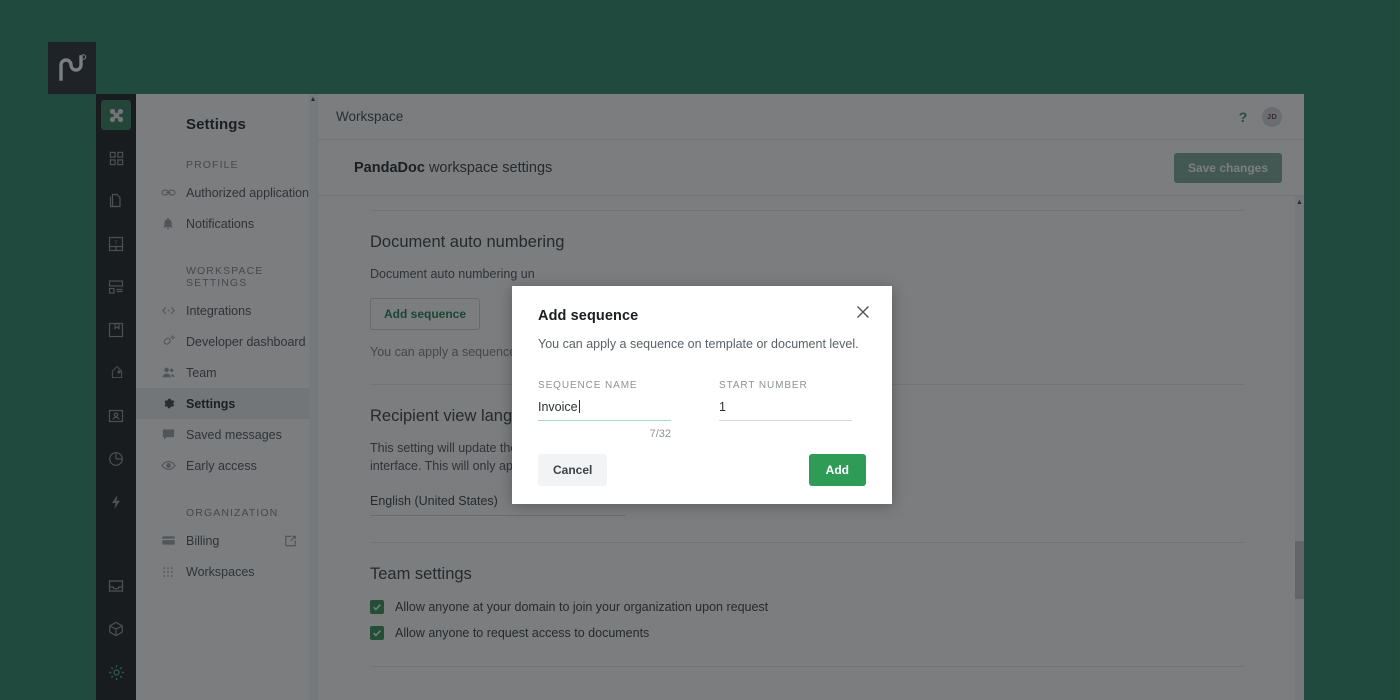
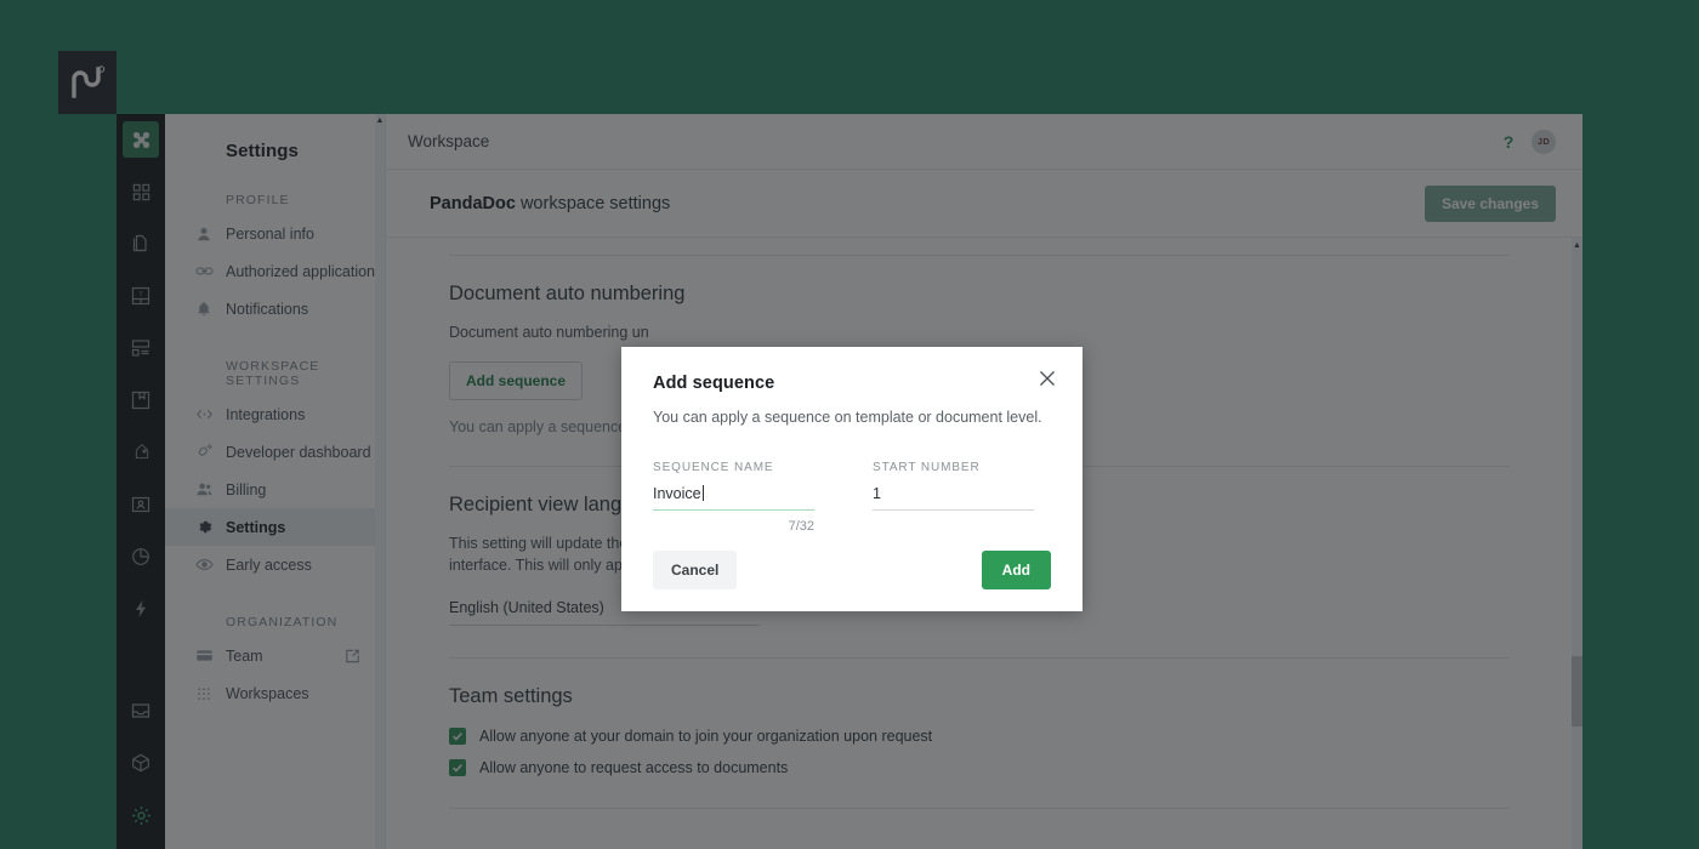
  Settings
  PROFILE
+ Personal info
  Authorized application
  Notifications
  WORKSPACE SETTINGS
  Integrations
  Developer dashboard
- Team
+ Billing
  Settings
- Saved messages
  Early access
  ORGANIZATION
- Billing
+ Team
  Workspaces
  Workspace
  ?
  JD
  PandaDoc workspace settings
  Save changes
  Document auto numbering
  Document auto numbering un
  Add sequence
  You can apply a sequenc
  Recipient view lang
  This setting will update th
  interface. This will only ap
  English (United States)
  Team settings
  Allow anyone at your domain to join your organization upon request
  Allow anyone to request access to documents
  Add sequence
  You can apply a sequence on template or document level.
  SEQUENCE NAME
  Invoice
  7/32
  START NUMBER
  1
  Cancel
  Add
